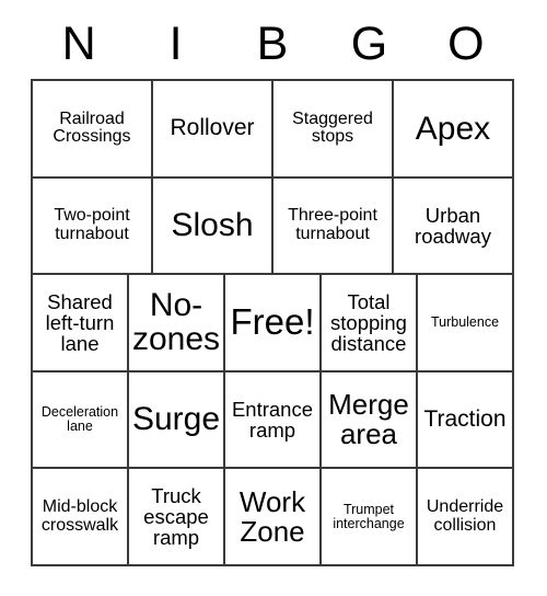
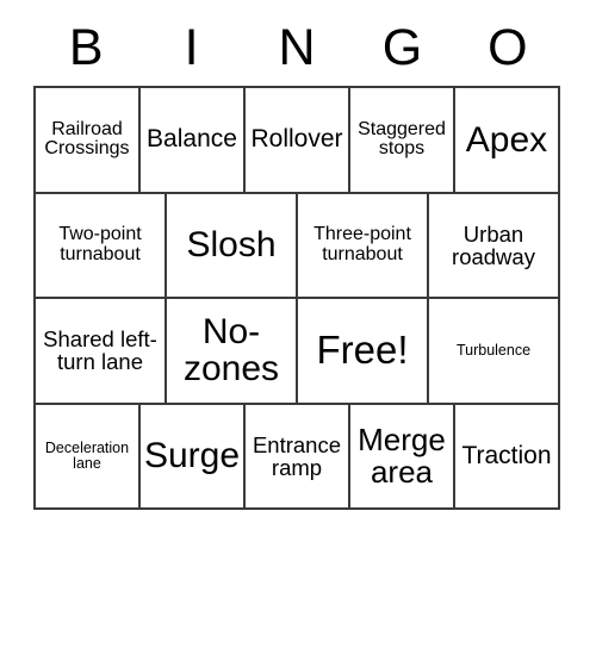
- N
+ B
  I
- B
+ N
  G
  O
  Railroad Crossings
+ Balance
  Rollover
  Staggered stops
  Apex
  Two-point turnabout
  Slosh
  Three-point turnabout
  Urban roadway
  Shared left-turn lane
  No-zones
  Free!
- Total stopping distance
  Turbulence
  Deceleration lane
  Surge
  Entrance ramp
  Merge area
  Traction
- Mid-block crosswalk
- Truck escape ramp
- Work Zone
- Trumpet interchange
- Underride collision
